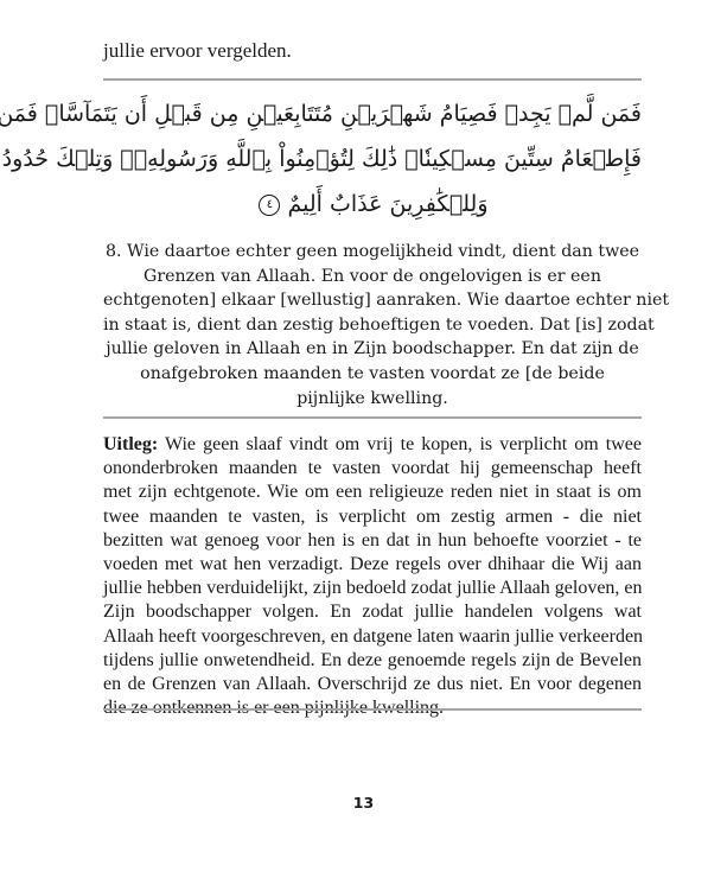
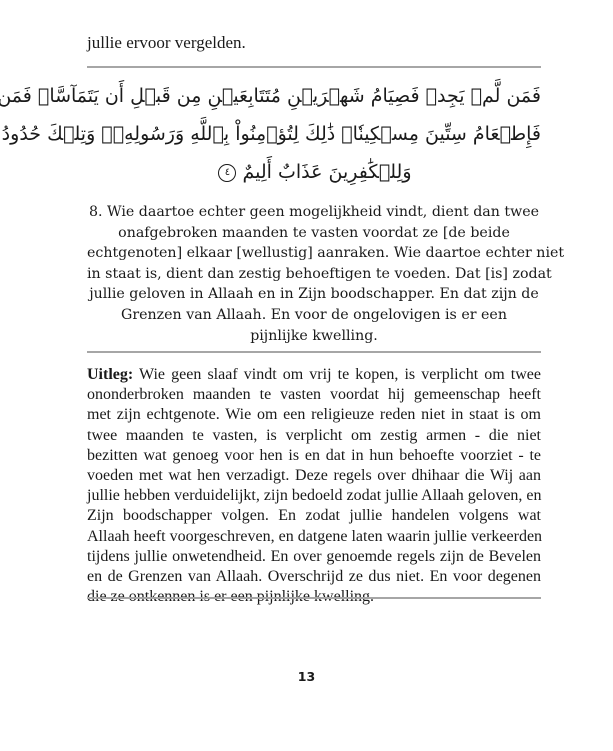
  jullie ervoor vergelden.
  فَمَن لَّمۡ يَجِدۡ فَصِيَامُ شَهۡرَيۡنِ مُتَتَابِعَيۡنِ مِن قَبۡلِ أَن يَتَمَآسَّاۖ فَمَن
  فَإِطۡعَامُ سِتِّينَ مِسۡكِينٗاۚ ذَٰلِكَ لِتُؤۡمِنُواْ بِٱللَّهِ وَرَسُولِهِۦۚ وَتِلۡكَ حُدُودُ
  وَلِلۡكَٰفِرِينَ عَذَابٌ أَلِيمٌ ٤
  8. Wie daartoe echter geen mogelijkheid vindt, dient dan twee
- Grenzen van Allaah. En voor de ongelovigen is er een
+ onafgebroken maanden te vasten voordat ze [de beide
  echtgenoten] elkaar [wellustig] aanraken. Wie daartoe echter niet
  in staat is, dient dan zestig behoeftigen te voeden. Dat [is] zodat
  jullie geloven in Allaah en in Zijn boodschapper. En dat zijn de
- onafgebroken maanden te vasten voordat ze [de beide
+ Grenzen van Allaah. En voor de ongelovigen is er een
  pijnlijke kwelling.
  Uitleg: Wie geen slaaf vindt om vrij te kopen, is verplicht om twee
  ononderbroken maanden te vasten voordat hij gemeenschap heeft
  met zijn echtgenote. Wie om een religieuze reden niet in staat is om
  twee maanden te vasten, is verplicht om zestig armen - die niet
  bezitten wat genoeg voor hen is en dat in hun behoefte voorziet - te
  voeden met wat hen verzadigt. Deze regels over dhihaar die Wij aan
  jullie hebben verduidelijkt, zijn bedoeld zodat jullie Allaah geloven, en
  Zijn boodschapper volgen. En zodat jullie handelen volgens wat
  Allaah heeft voorgeschreven, en datgene laten waarin jullie verkeerden
- tijdens jullie onwetendheid. En deze genoemde regels zijn de Bevelen
+ tijdens jullie onwetendheid. En over genoemde regels zijn de Bevelen
  en de Grenzen van Allaah. Overschrijd ze dus niet. En voor degenen
  13
